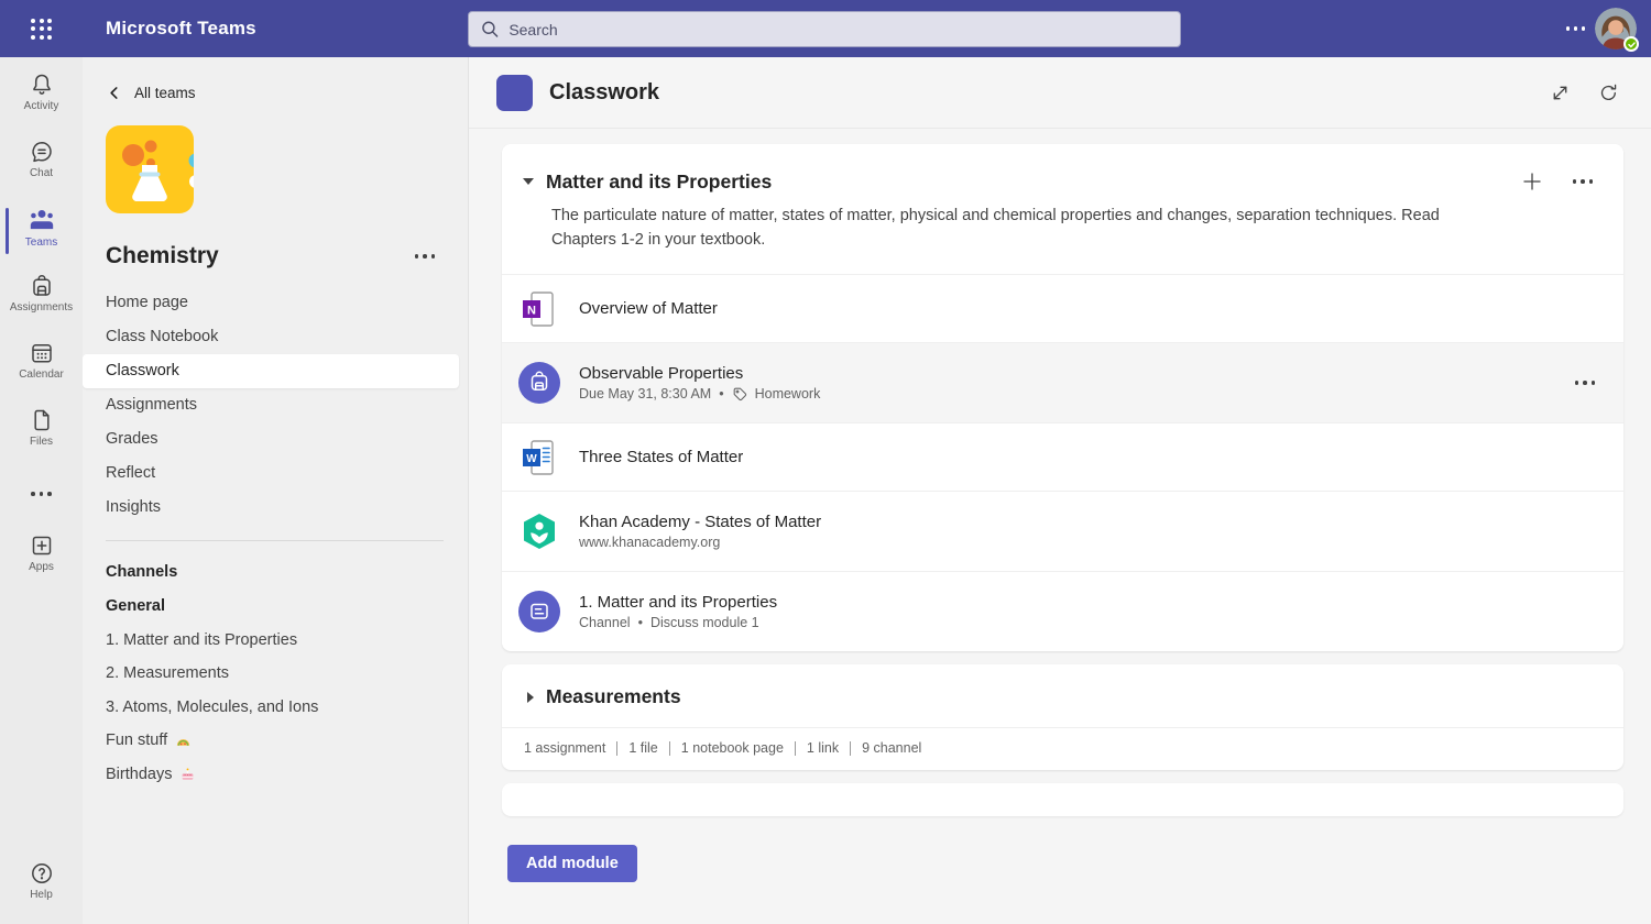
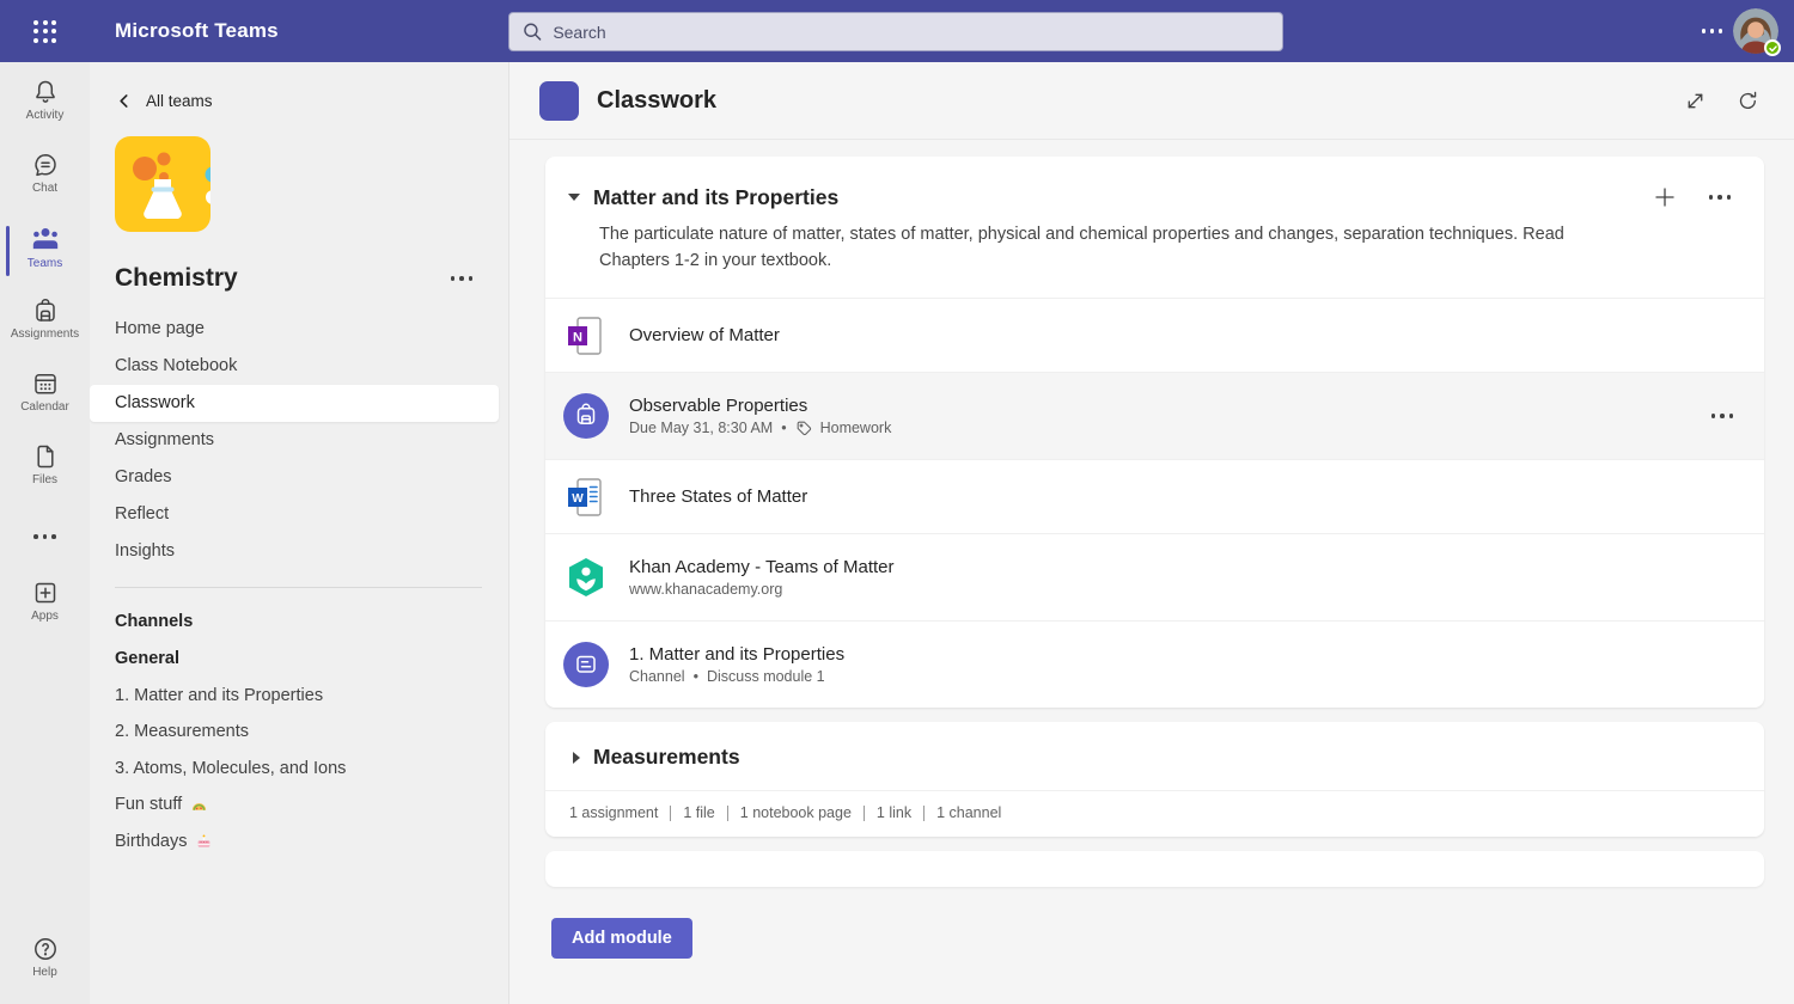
  Microsoft Teams
  Search
  Activity
  Chat
  Teams
  Assignments
  Calendar
  Files
  Apps
  Help
  All teams
  Chemistry
  Home page
  Class Notebook
  Classwork
  Assignments
  Grades
  Reflect
  Insights
  Channels
  General
  1. Matter and its Properties
  2. Measurements
  3. Atoms, Molecules, and Ions
  Fun stuff
  Birthdays
  Classwork
  Matter and its Properties
  The particulate nature of matter, states of matter, physical and chemical properties and changes, separation techniques. Read Chapters 1-2 in your textbook.
  N
  Overview of Matter
  Observable Properties
  Due May 31, 8:30 AM
  Homework
  W
  Three States of Matter
- Khan Academy - States of Matter
+ Khan Academy - Teams of Matter
  www.khanacademy.org
  1. Matter and its Properties
  Channel
  Discuss module 1
  Measurements
  1 assignment
  1 file
  1 notebook page
  1 link
- 9 channel
+ 1 channel
  Add module
